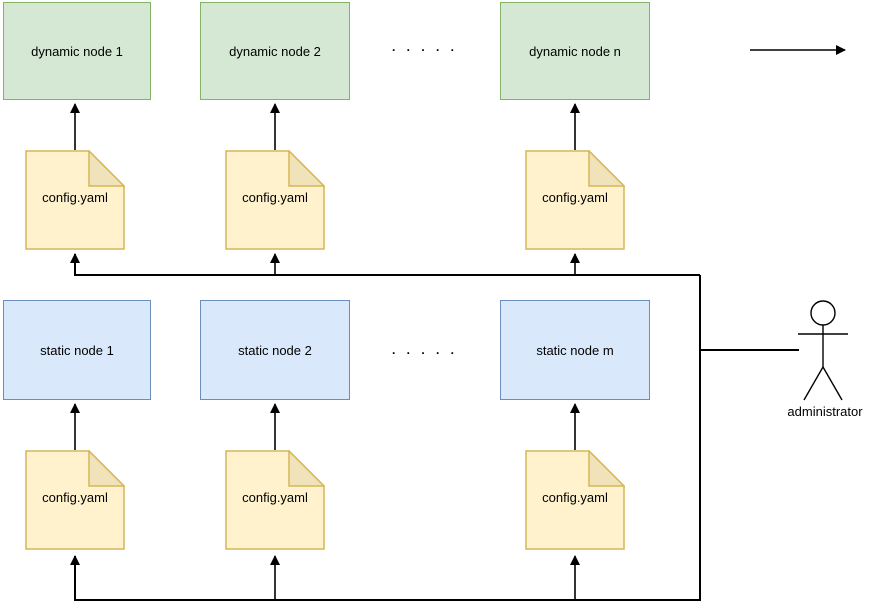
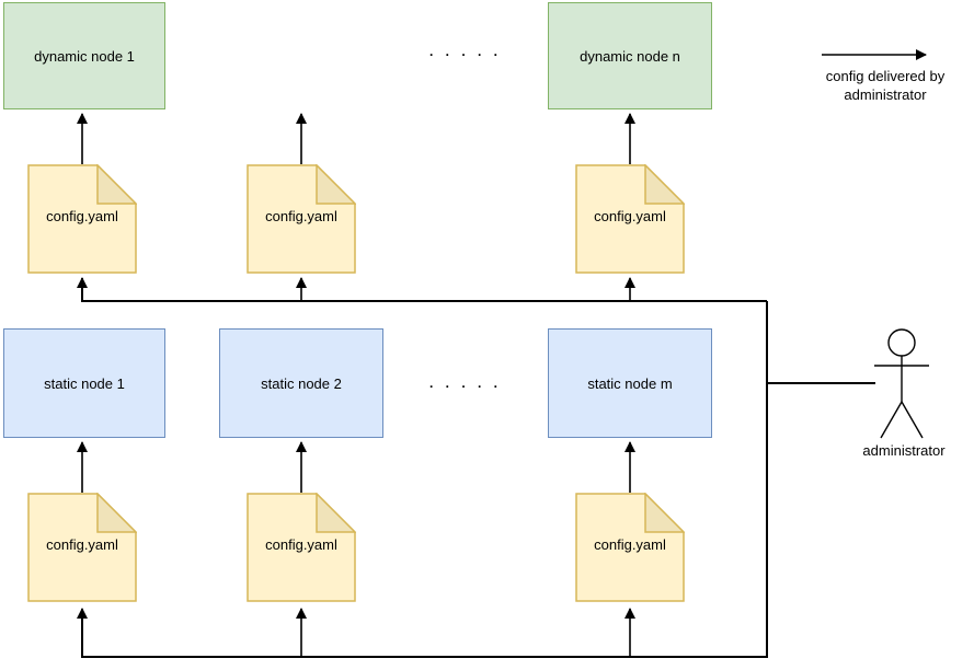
  dynamic node 1
- dynamic node 2
  dynamic node n
  . . . . .
  static node 1
  static node 2
  static node m
  . . . . .
  config.yaml
  config.yaml
  config.yaml
  config.yaml
  config.yaml
  config.yaml
+ config delivered by administrator
  administrator
